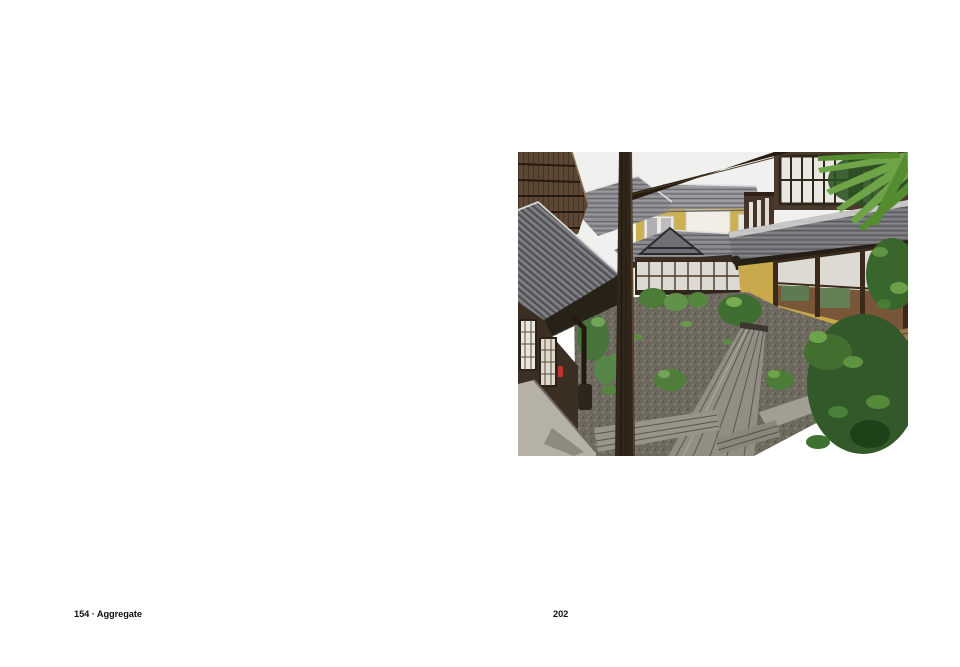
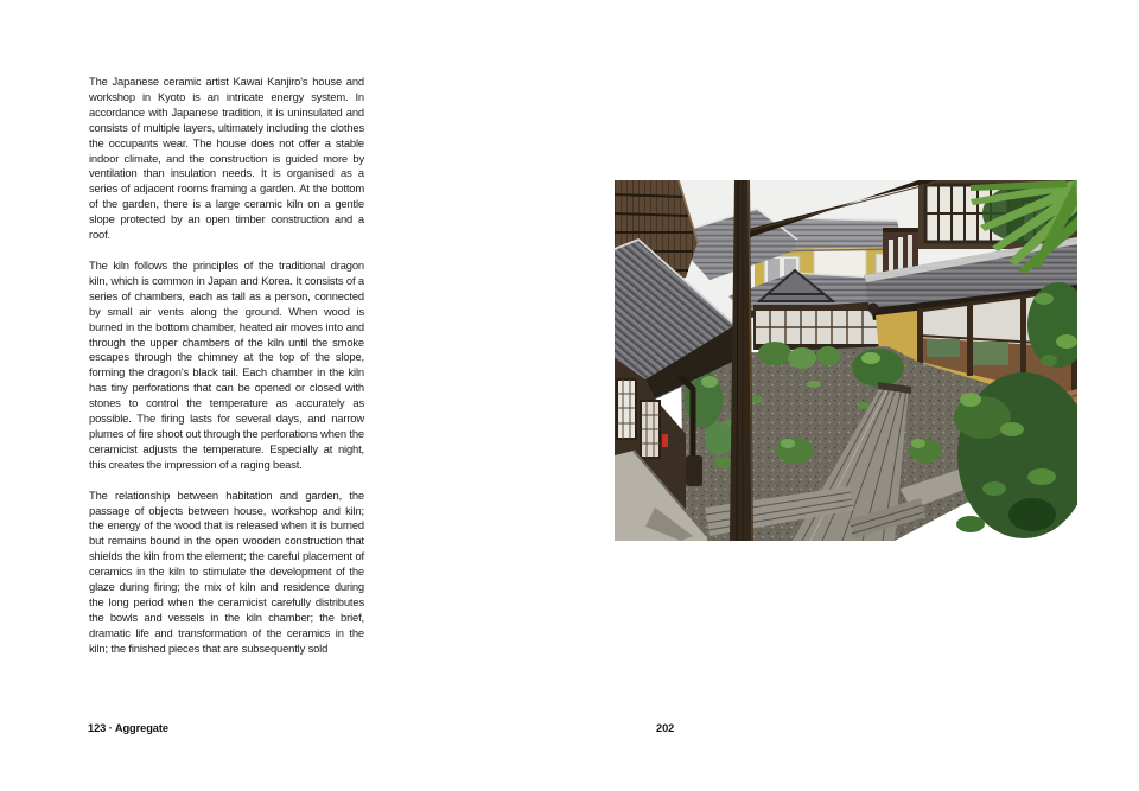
+ The Japanese ceramic artist Kawai Kanjiro's house and workshop in Kyoto is an intricate energy system. In accordance with Japanese tradition, it is uninsulated and consists of multiple layers, ultimately including the clothes the occupants wear. The house does not offer a stable indoor climate, and the construction is guided more by ventilation than insulation needs. It is organised as a series of adjacent rooms framing a garden. At the bottom of the garden, there is a large ceramic kiln on a gentle slope protected by an open timber construction and a roof.
+ The kiln follows the principles of the traditional dragon kiln, which is common in Japan and Korea. It consists of a series of chambers, each as tall as a person, connected by small air vents along the ground. When wood is burned in the bottom chamber, heated air moves into and through the upper chambers of the kiln until the smoke escapes through the chimney at the top of the slope, forming the dragon's black tail. Each chamber in the kiln has tiny perforations that can be opened or closed with stones to control the temperature as accurately as possible. The firing lasts for several days, and narrow plumes of fire shoot out through the perforations when the ceramicist adjusts the temperature. Especially at night, this creates the impression of a raging beast.
+ The relationship between habitation and garden, the passage of objects between house, workshop and kiln; the energy of the wood that is released when it is burned but remains bound in the open wooden construction that shields the kiln from the element; the careful placement of ceramics in the kiln to stimulate the development of the glaze during firing; the mix of kiln and residence during the long period when the ceramicist carefully distributes the bowls and vessels in the kiln chamber; the brief, dramatic life and transformation of the ceramics in the kiln; the finished pieces that are subsequently sold
- 154 · Aggregate
+ 123 · Aggregate
  202
